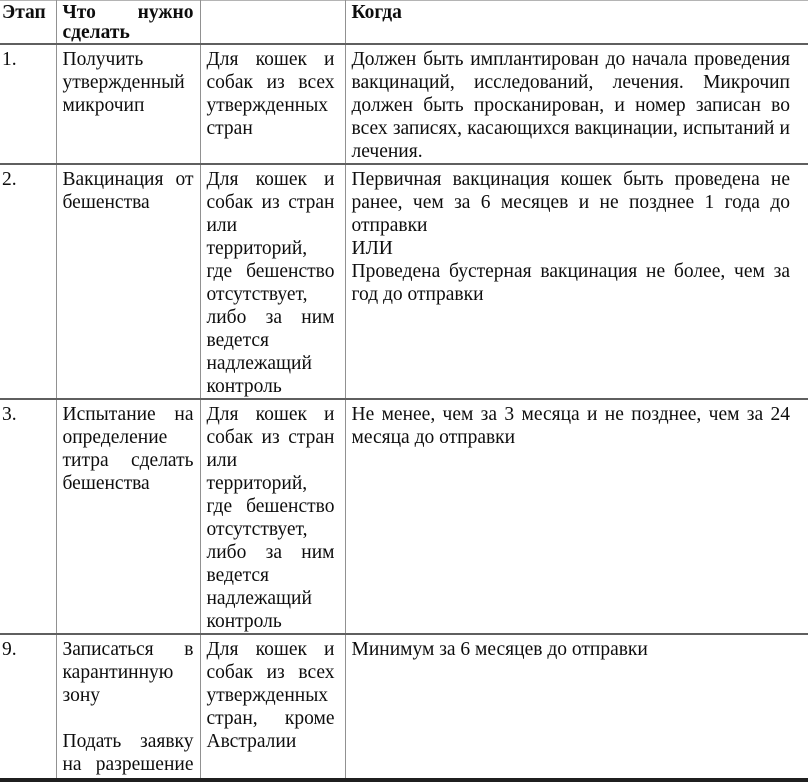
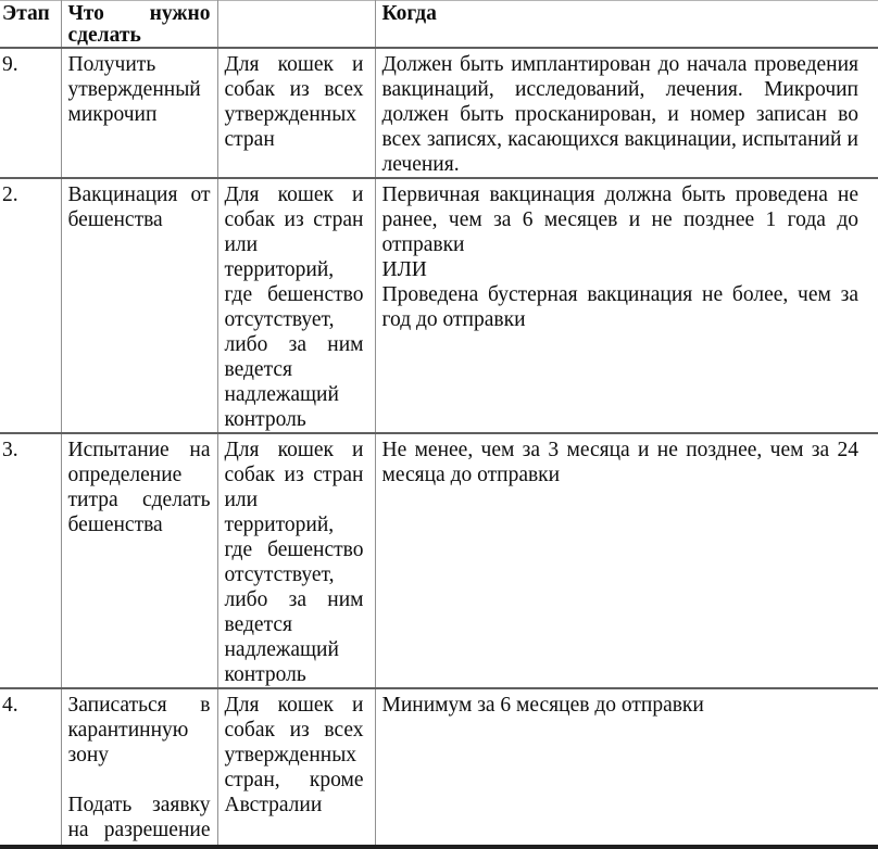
  Этап	Что нужно сделать		Когда
- 1.	Получить утвержденный микрочип	Для кошек и собак из всех утвержденных стран	Должен быть имплантирован до начала проведения вакцинаций, исследований, лечения. Микрочип должен быть просканирован, и номер записан во всех записях, касающихся вакцинации, испытаний и лечения.
+ 9.	Получить утвержденный микрочип	Для кошек и собак из всех утвержденных стран	Должен быть имплантирован до начала проведения вакцинаций, исследований, лечения. Микрочип должен быть просканирован, и номер записан во всех записях, касающихся вакцинации, испытаний и лечения.
- 2.	Вакцинация от бешенства	Для кошек и собак из стран или территорий, где бешенство отсутствует, либо за ним ведется надлежащий контроль	Первичная вакцинация кошек быть проведена не ранее, чем за 6 месяцев и не позднее 1 года до отправки ИЛИ Проведена бустерная вакцинация не более, чем за год до отправки
+ 2.	Вакцинация от бешенства	Для кошек и собак из стран или территорий, где бешенство отсутствует, либо за ним ведется надлежащий контроль	Первичная вакцинация должна быть проведена не ранее, чем за 6 месяцев и не позднее 1 года до отправки ИЛИ Проведена бустерная вакцинация не более, чем за год до отправки
  3.	Испытание на определение титра сделать бешенства	Для кошек и собак из стран или территорий, где бешенство отсутствует, либо за ним ведется надлежащий контроль	Не менее, чем за 3 месяца и не позднее, чем за 24 месяца до отправки
- 9.	Записаться в карантинную зону Подать заявку на разрешение	Для кошек и собак из всех утвержденных стран, кроме Австралии	Минимум за 6 месяцев до отправки
+ 4.	Записаться в карантинную зону Подать заявку на разрешение	Для кошек и собак из всех утвержденных стран, кроме Австралии	Минимум за 6 месяцев до отправки
